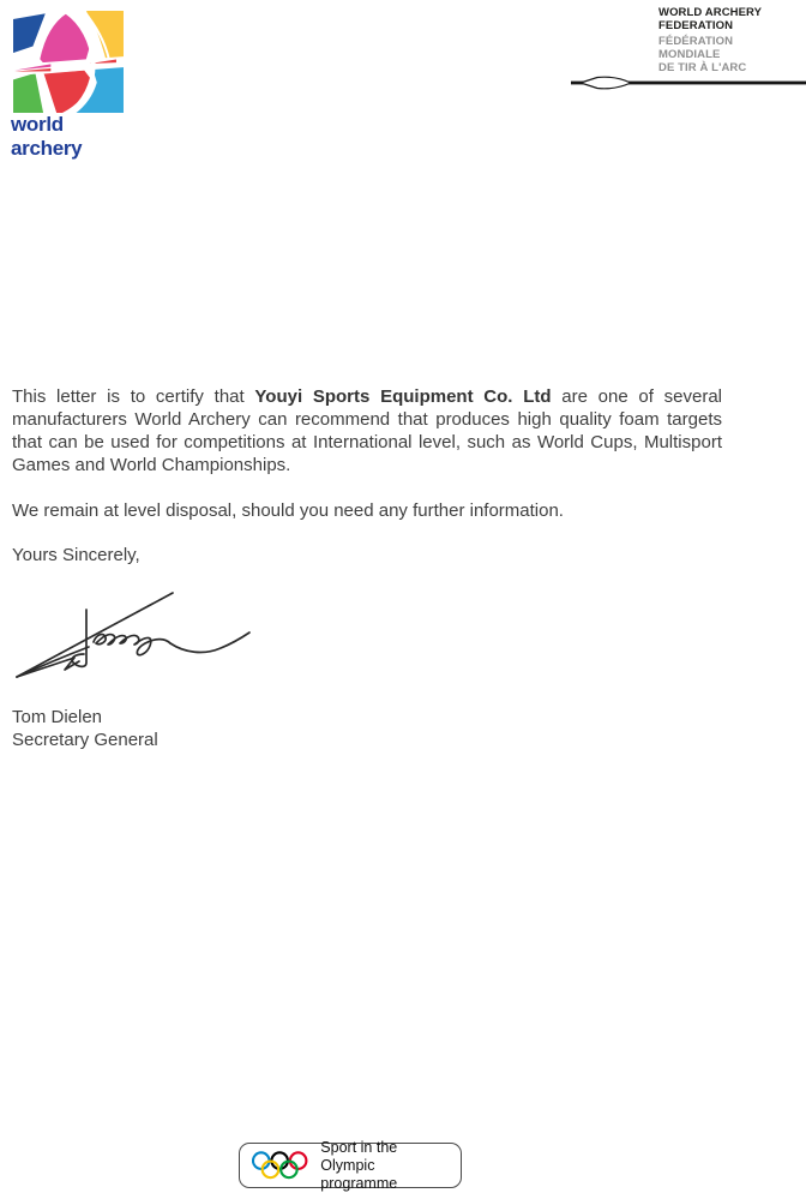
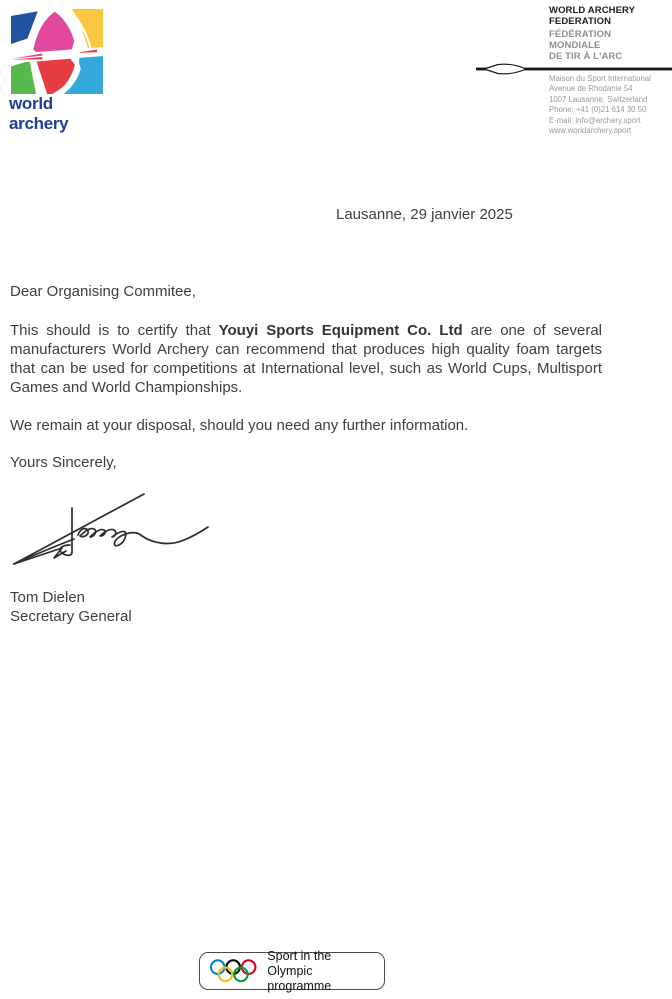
  world archery
  WORLD ARCHERY
  FEDERATION
  FÉDÉRATION
  MONDIALE
  DE TIR À L'ARC
+ Maison du Sport International
+ Avenue de Rhodanie 54
+ 1007 Lausanne, Switzerland
+ Phone: +41 (0)21 614 30 50
+ E-mail: info@archery.sport
+ www.worldarchery.sport
+ Lausanne, 29 janvier 2025
+ Dear Organising Commitee,
- This letter is to certify that Youyi Sports Equipment Co. Ltd are one of several manufacturers World Archery can recommend that produces high quality foam targets that can be used for competitions at International level, such as World Cups, Multisport Games and World Championships.
+ This should is to certify that Youyi Sports Equipment Co. Ltd are one of several manufacturers World Archery can recommend that produces high quality foam targets that can be used for competitions at International level, such as World Cups, Multisport Games and World Championships.
- We remain at level disposal, should you need any further information.
+ We remain at your disposal, should you need any further information.
  Yours Sincerely,
  Tom Dielen
  Secretary General
  Sport in the
  Olympic programme
